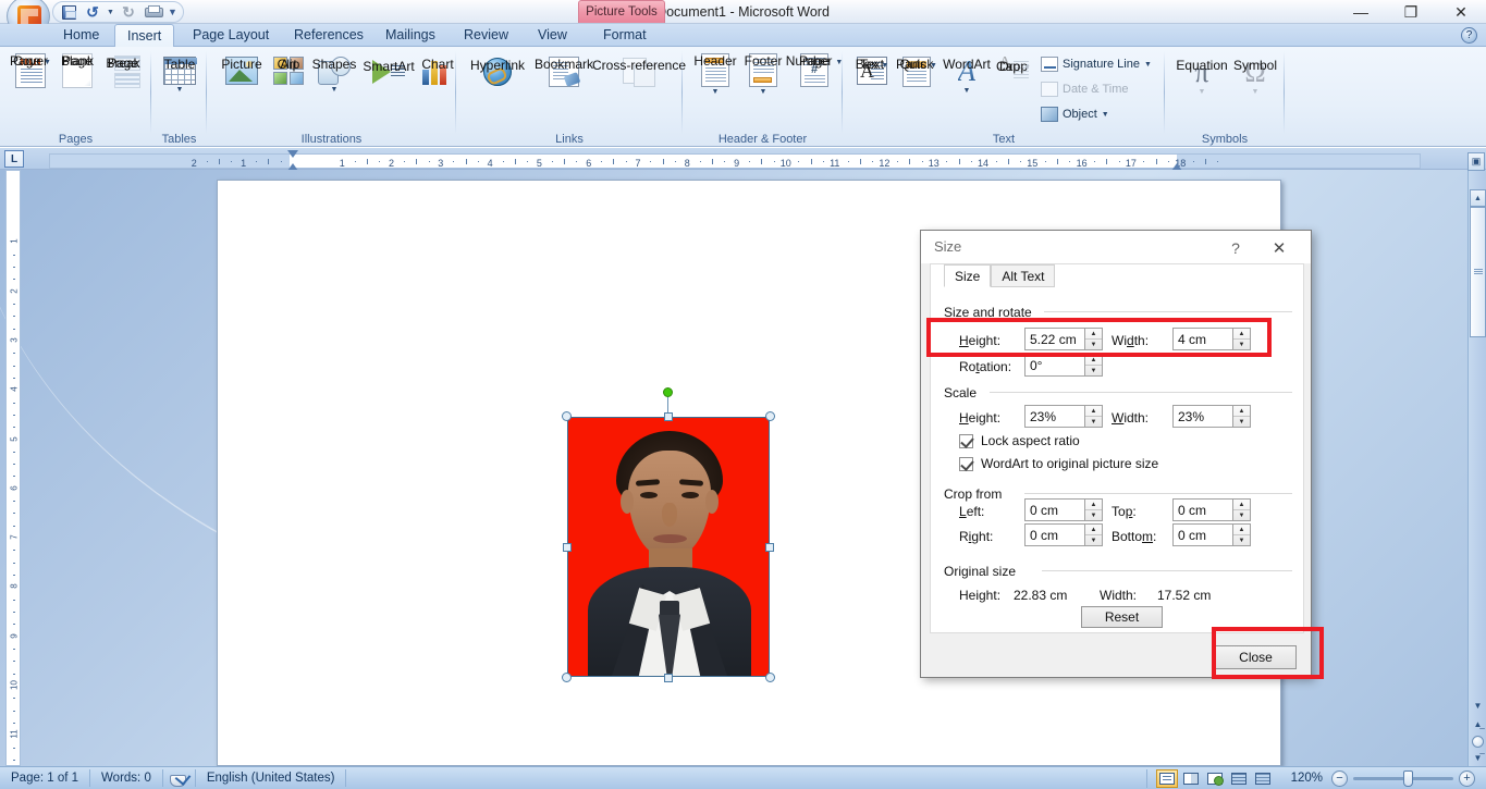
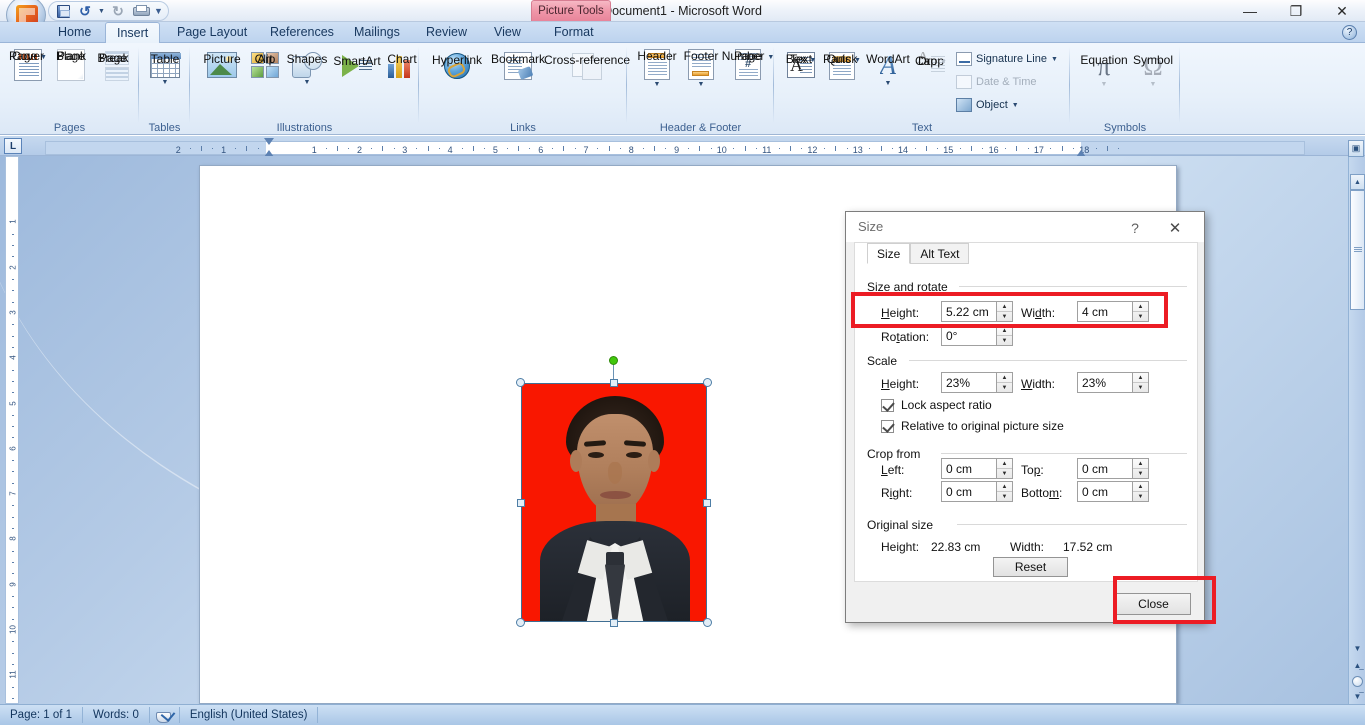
  ↺
  ↻
  ▼
  ocument1 - Microsoft Word
  Picture Tools
  —
  ❐
  ✕
  Home
  Insert
  Page Layout
  References
  Mailings
  Review
  View
  Format
  ?
  Cover
  Page
  Blank
  Page
  Page
  Break
  Pages
  Table
  Tables
  Picture
  Clip
  Art
  Shapes
  SmartArt
  Chart
  Illustrations
  Hyperlink
  Bookmark
  Cross-referenc
  Links
  Header
  Footer
  #
  Page
  Number
  Header & Footer
  A
  Text
  Box
  Quick
  Parts
  A
  WordArt
  Drop
  Cap
  Signature Line
  Date & Time
  Object
  Text
  π
  Equation
  Ω
  Symbol
  Symbols
  L
  2
  1
  1
  2
  3
  4
  5
  6
  7
  8
  9
  10
  11
  12
  13
  14
  15
  16
  17
  18
  ▣
  ▼
  ▲̲
  ▼̅
  Size
  ?
  ✕
  Size
  Alt Text
  Size and rotate
  Height:
  5.22 cm
  Width:
  4 cm
  Rotation:
  0°
  Scale
  Height:
  23%
  Width:
  23%
  Lock aspect ratio
- WordArt to original picture size
+ Relative to original picture size
  Crop from
  Left:
  0 cm
  Top:
  0 cm
  Right:
  0 cm
  Bottom:
  0 cm
  Original size
  Height:
  22.83 cm
  Width:
  17.52 cm
  Reset
  Close
  Page: 1 of 1
  Words: 0
  English (United States)
- 120%
- −
- +
